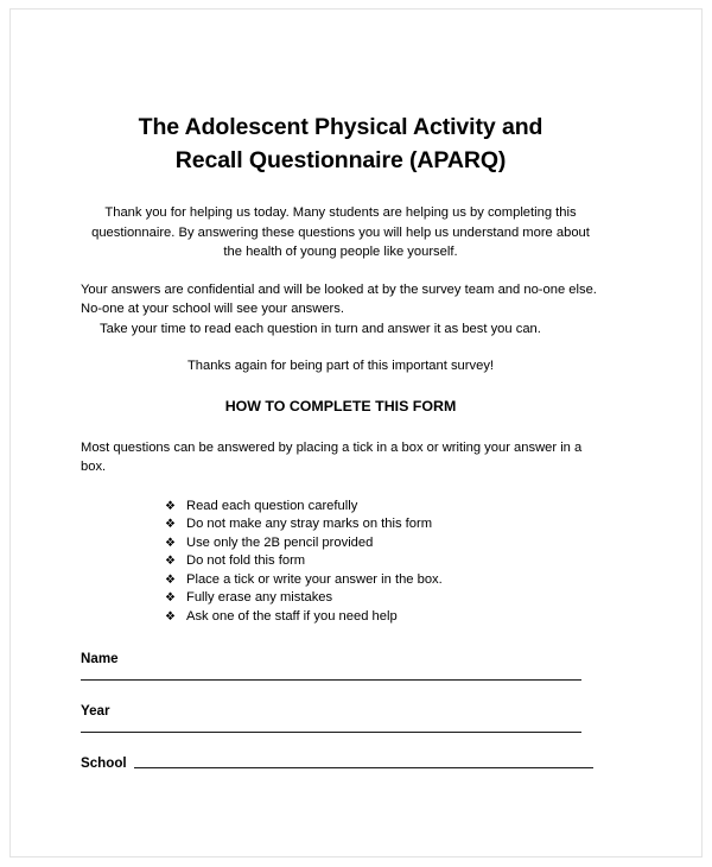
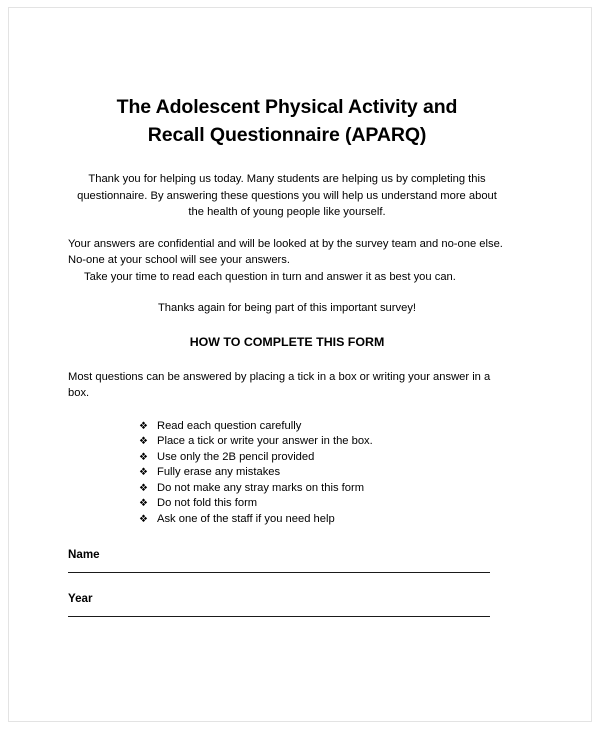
  The Adolescent Physical Activity and
  Recall Questionnaire (APARQ)
  Thank you for helping us today. Many students are helping us by completing this questionnaire. By answering these questions you will help us understand more about the health of young people like yourself.
  Your answers are confidential and will be looked at by the survey team and no-one else. No-one at your school will see your answers.
  Take your time to read each question in turn and answer it as best you can.
  Thanks again for being part of this important survey!
  HOW TO COMPLETE THIS FORM
  Most questions can be answered by placing a tick in a box or writing your answer in a box.
  ❖
  Read each question carefully
  ❖
- Do not make any stray marks on this form
+ Place a tick or write your answer in the box.
  ❖
  Use only the 2B pencil provided
  ❖
- Do not fold this form
+ Fully erase any mistakes
  ❖
- Place a tick or write your answer in the box.
+ Do not make any stray marks on this form
  ❖
- Fully erase any mistakes
+ Do not fold this form
  ❖
  Ask one of the staff if you need help
  Name
  Year
- School
